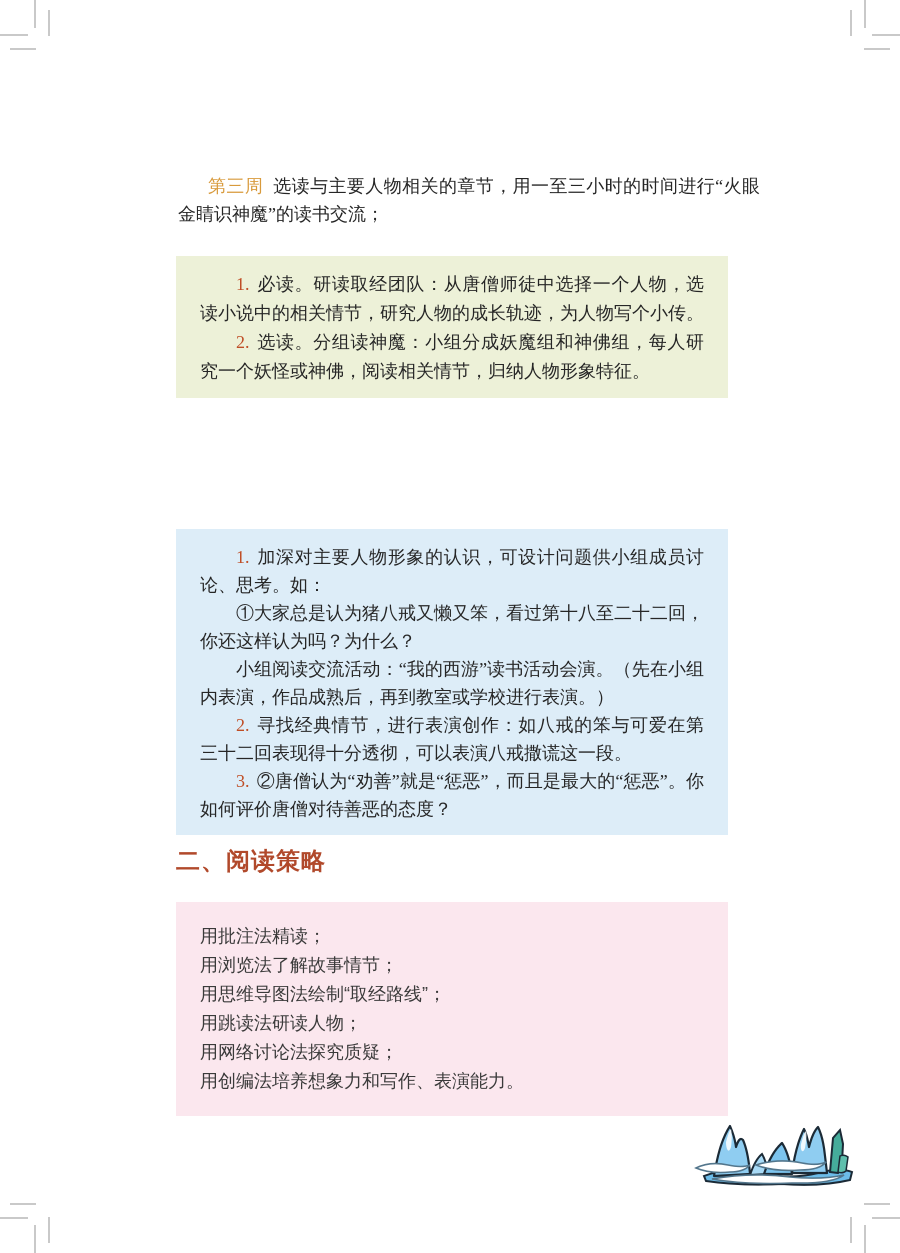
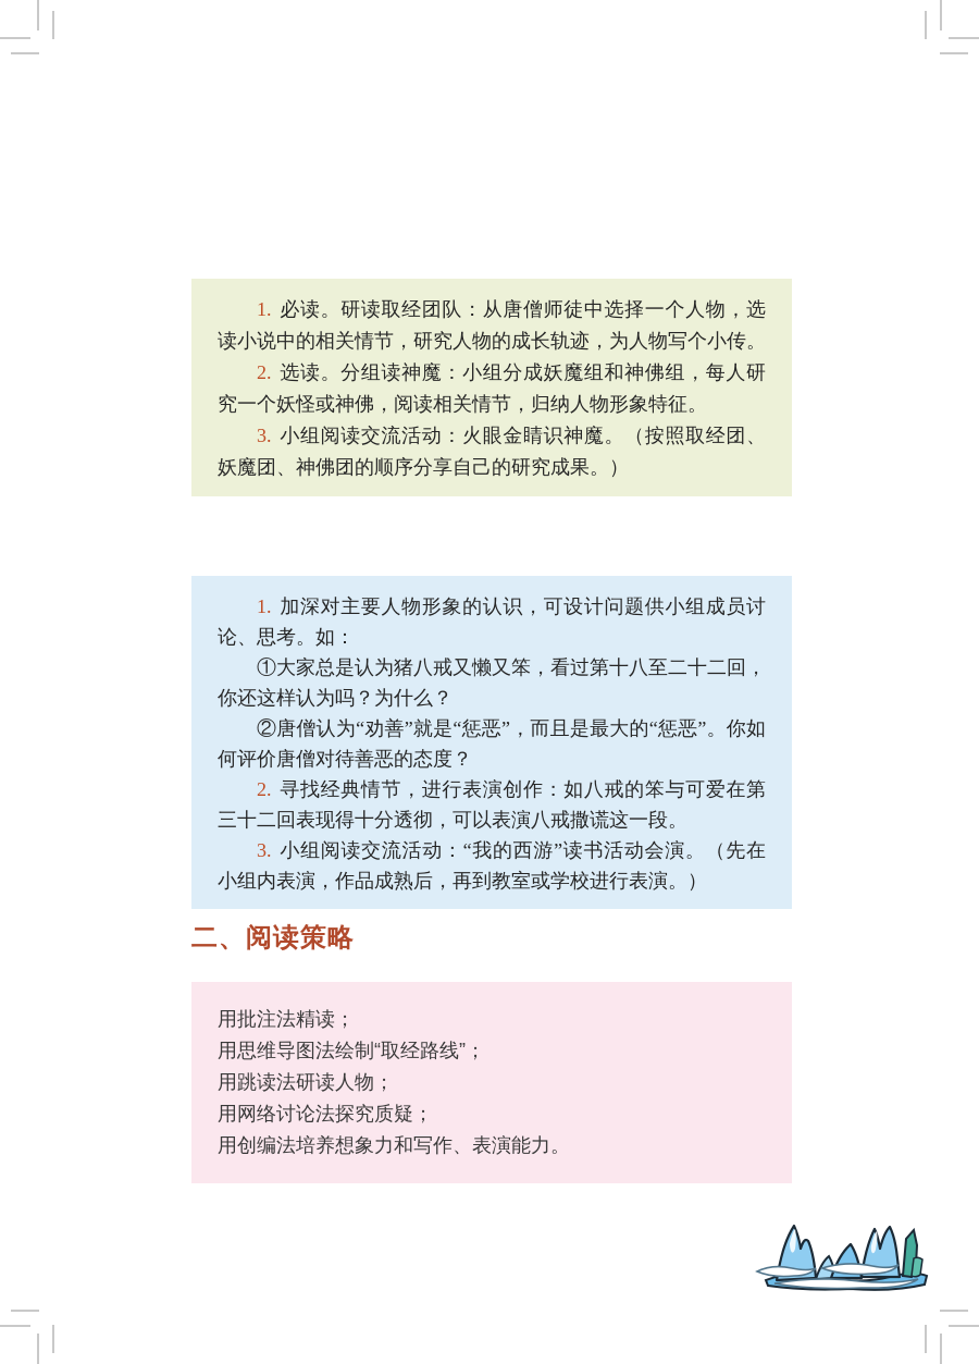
- 第三周 选读与主要人物相关的章节，用一至三小时的时间进行“火眼金睛识神魔”的读书交流；
  1. 必读。研读取经团队：从唐僧师徒中选择一个人物，选读小说中的相关情节，研究人物的成长轨迹，为人物写个小传。
  2. 选读。分组读神魔：小组分成妖魔组和神佛组，每人研究一个妖怪或神佛，阅读相关情节，归纳人物形象特征。
+ 3. 小组阅读交流活动：火眼金睛识神魔。（按照取经团、妖魔团、神佛团的顺序分享自己的研究成果。）
  1. 加深对主要人物形象的认识，可设计问题供小组成员讨论、思考。如：
  ①大家总是认为猪八戒又懒又笨，看过第十八至二十二回，你还这样认为吗？为什么？
- 小组阅读交流活动：“我的西游”读书活动会演。（先在小组内表演，作品成熟后，再到教室或学校进行表演。）
+ ②唐僧认为“劝善”就是“惩恶”，而且是最大的“惩恶”。你如何评价唐僧对待善恶的态度？
  2. 寻找经典情节，进行表演创作：如八戒的笨与可爱在第三十二回表现得十分透彻，可以表演八戒撒谎这一段。
- 3. ②唐僧认为“劝善”就是“惩恶”，而且是最大的“惩恶”。你如何评价唐僧对待善恶的态度？
+ 3. 小组阅读交流活动：“我的西游”读书活动会演。（先在小组内表演，作品成熟后，再到教室或学校进行表演。）
  二、阅读策略
  用批注法精读；
- 用浏览法了解故事情节；
  用思维导图法绘制“取经路线”；
  用跳读法研读人物；
  用网络讨论法探究质疑；
  用创编法培养想象力和写作、表演能力。
